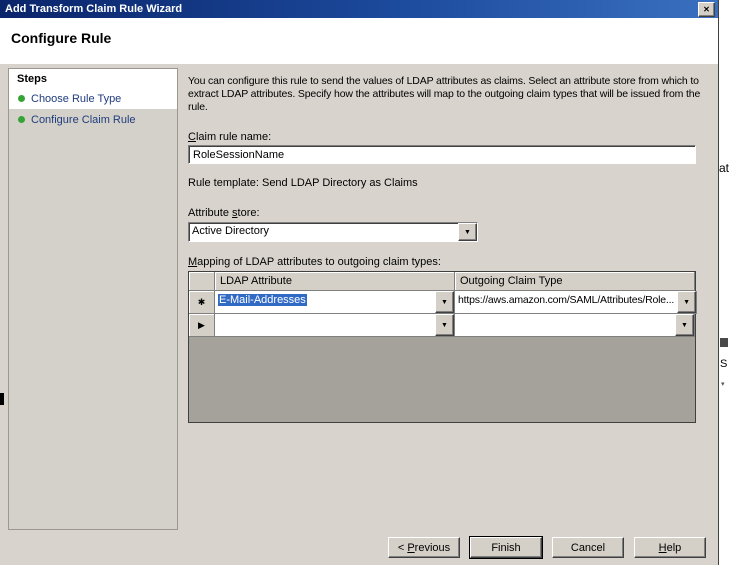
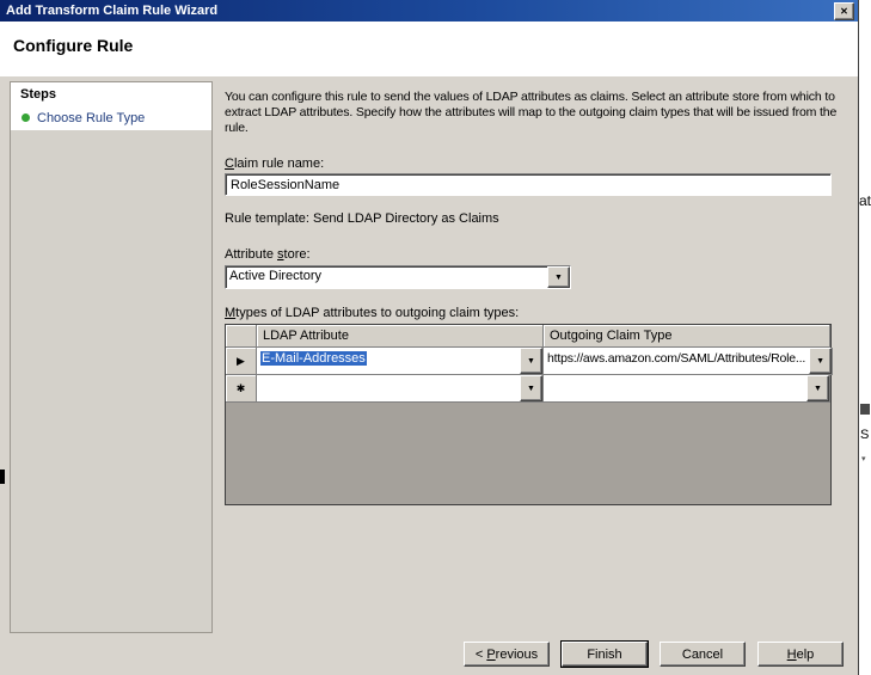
  Add Transform Claim Rule Wizard
  ✕
  Configure Rule
  Steps
  Choose Rule Type
- Configure Claim Rule
  You can configure this rule to send the values of LDAP attributes as claims. Select an attribute store from which to extract LDAP attributes. Specify how the attributes will map to the outgoing claim types that will be issued from the rule.
  Claim rule name:
  RoleSessionName
  Rule template: Send LDAP Directory as Claims
  Attribute store:
  Active Directory
- Mapping of LDAP attributes to outgoing claim types:
+ Mtypes of LDAP attributes to outgoing claim types:
  LDAP Attribute
  Outgoing Claim Type
- ✱
+ ▶
  E-Mail-Addresses
  https://aws.amazon.com/SAML/Attributes/Role...
- ▶
+ ✱
  <
  P
  revious
  Finish
  Cancel
  H
  elp
  at
  S
